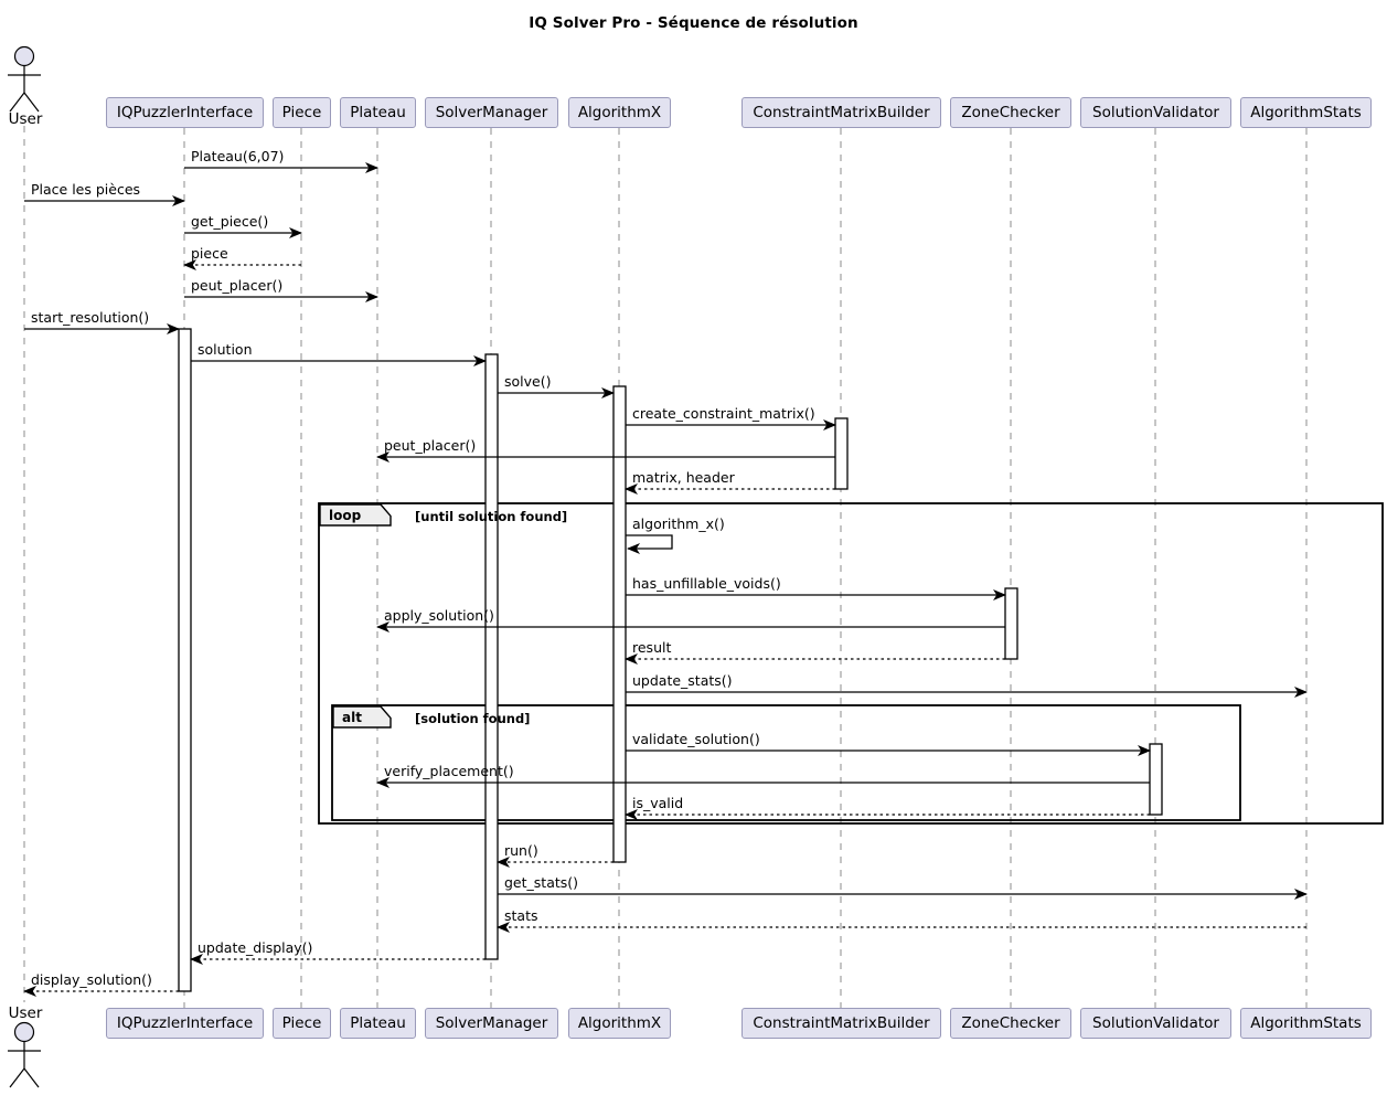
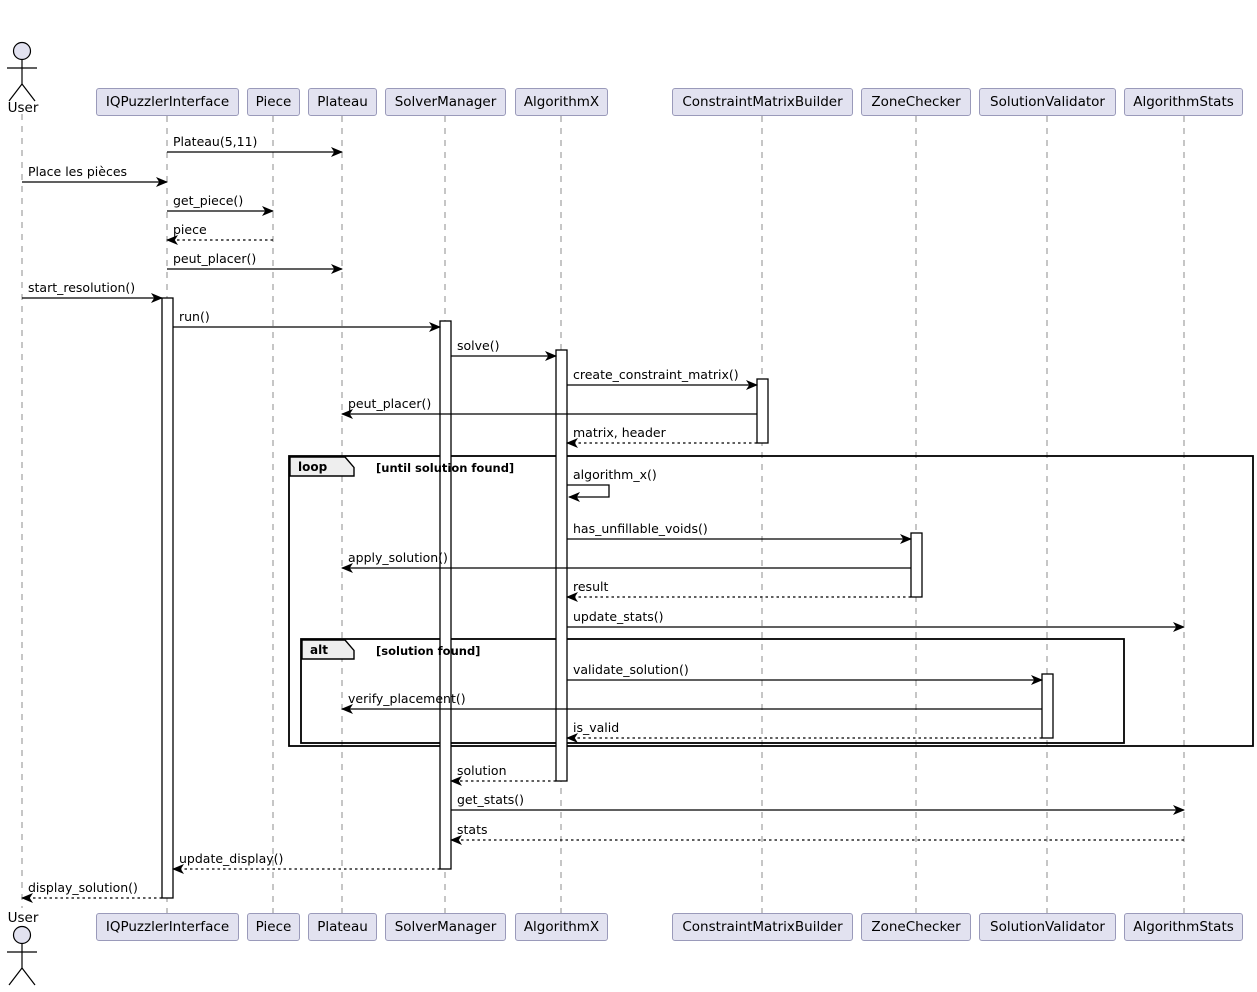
- IQ Solver Pro - Séquence de résolution
  IQPuzzlerInterface
  Piece
  Plateau
  SolverManager
  AlgorithmX
  ConstraintMatrixBuilder
  ZoneChecker
  SolutionValidator
  AlgorithmStats
  IQPuzzlerInterface
  Piece
  Plateau
  SolverManager
  AlgorithmX
  ConstraintMatrixBuilder
  ZoneChecker
  SolutionValidator
  AlgorithmStats
- Plateau(6,07)
+ Plateau(5,11)
  Place les pièces
  get_piece()
  piece
  peut_placer()
  start_resolution()
- solution
+ run()
  solve()
  create_constraint_matrix()
  peut_placer()
  matrix, header
  algorithm_x()
  has_unfillable_voids()
  apply_solution()
  result
  update_stats()
  validate_solution()
  verify_placement()
  is_valid
- run()
+ solution
  get_stats()
  stats
  update_display()
  display_solution()
  loop
  [until solution found]
  alt
  [solution found]
  User
  User
